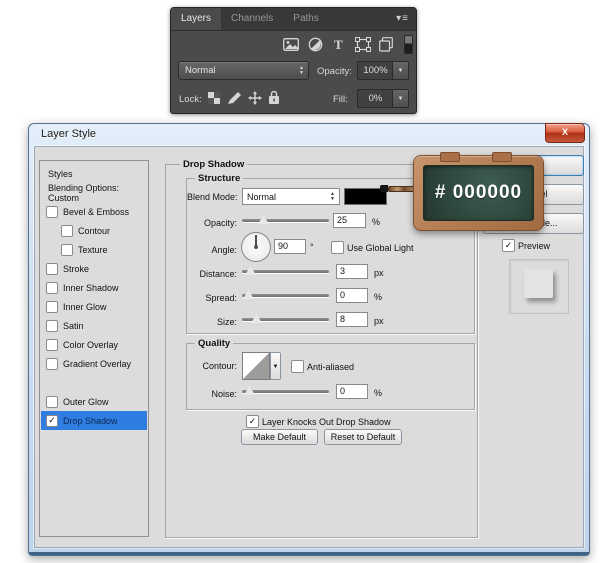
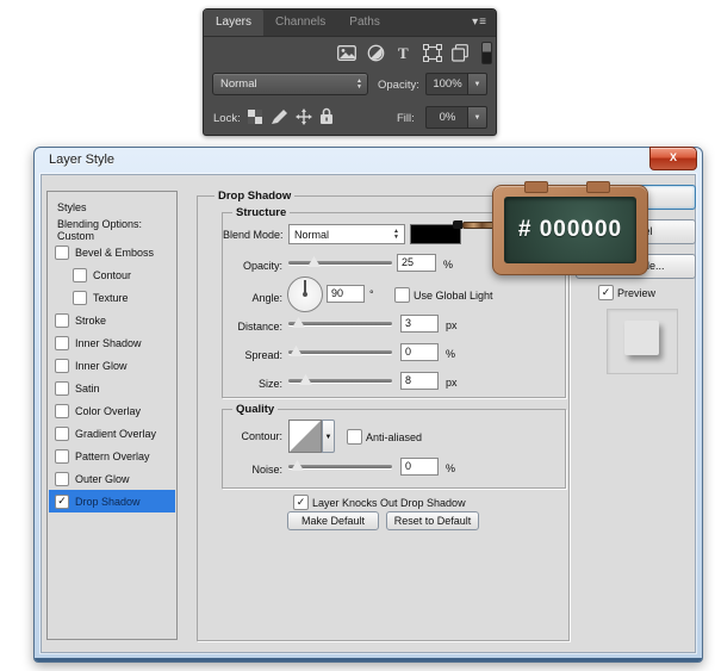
  Layers
  Channels
  Paths
  ▾≡
  T
  Normal
  Opacity:
  100%
  Lock:
  Fill:
  0%
  Layer Style
  X
  Styles
  Blending Options: Custom
  Bevel & Emboss
  Contour
  Texture
  Stroke
  Inner Shadow
  Inner Glow
  Satin
  Color Overlay
  Gradient Overlay
+ Pattern Overlay
  Outer Glow
  ✓
  Drop Shadow
  Drop Shadow
  Structure
  Blend Mode:
  Normal
  Opacity:
  25
  %
  Angle:
  90
  °
  Use Global Light
  Distance:
  3
  px
  Spread:
  0
  %
  Size:
  8
  px
  Quality
  Contour:
  Anti-aliased
  Noise:
  0
  %
  ✓
  Layer Knocks Out Drop Shadow
  Make Default
  Reset to Default
  ✓
  Preview
  # 000000
